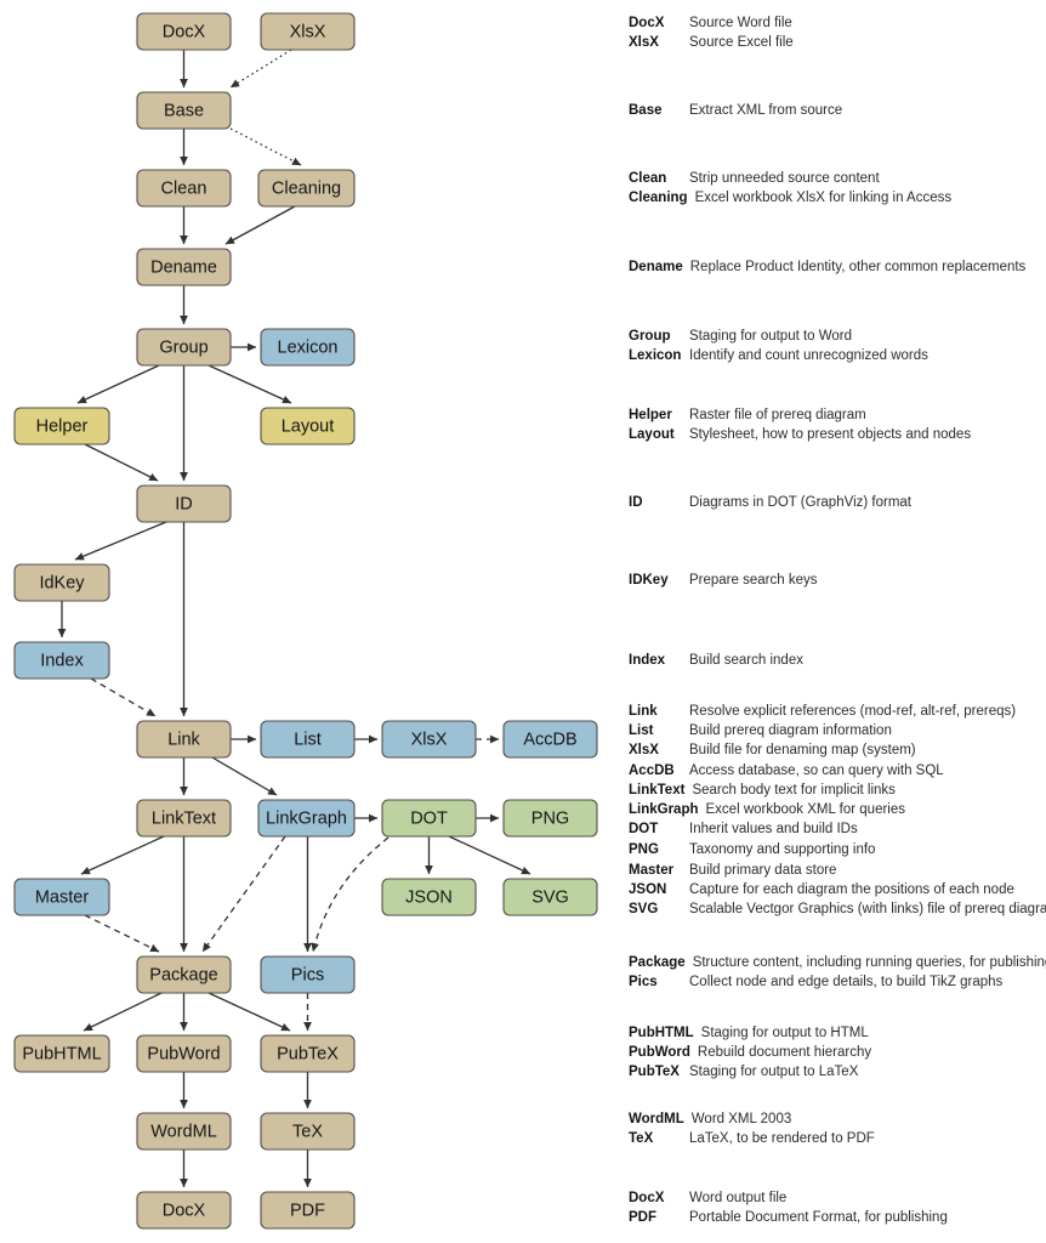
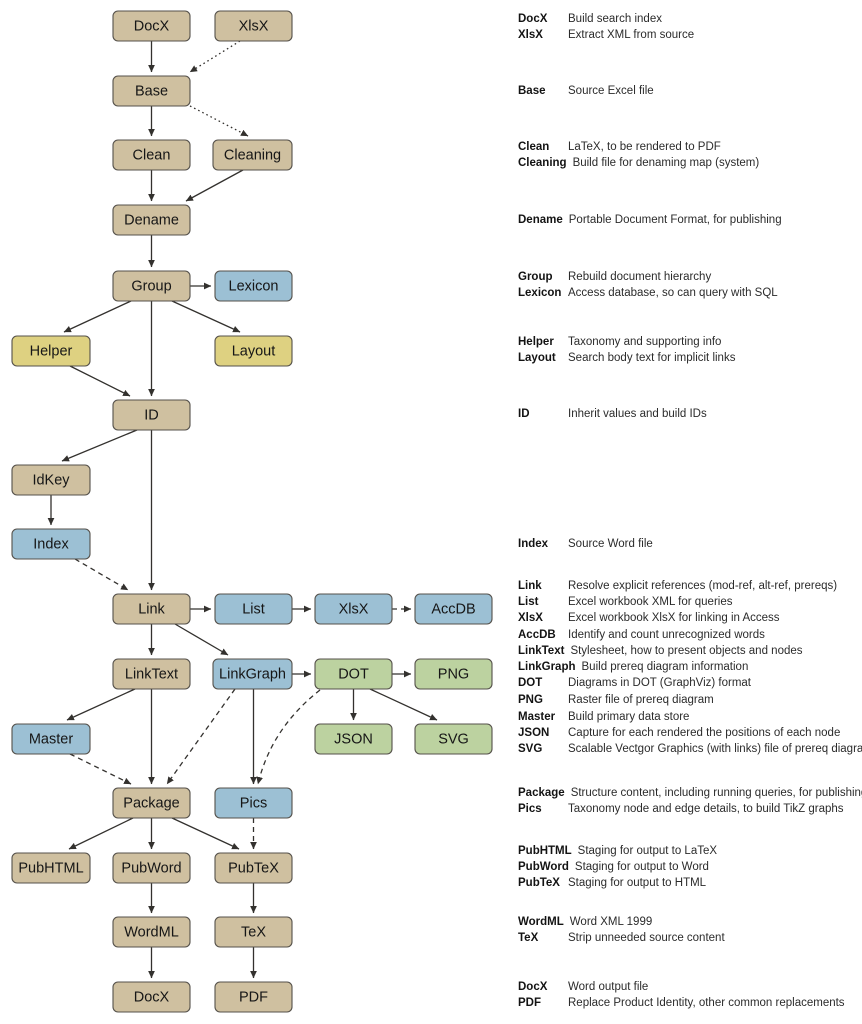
  DocX
  XlsX
  Base
  Clean
  Cleaning
  Dename
  Group
  Lexicon
  Helper
  Layout
  ID
  IdKey
  Index
  Link
  List
  XlsX
  AccDB
  LinkText
  LinkGraph
  DOT
  PNG
  Master
  JSON
  SVG
  Package
  Pics
  PubHTML
  PubWord
  PubTeX
  WordML
  TeX
  DocX
  PDF
  DocX
- Source Word file
+ Build search index
  XlsX
- Source Excel file
+ Extract XML from source
  Base
- Extract XML from source
+ Source Excel file
  Clean
- Strip unneeded source content
+ LaTeX, to be rendered to PDF
  Cleaning
- Excel workbook XlsX for linking in Access
+ Build file for denaming map (system)
  Dename
- Replace Product Identity, other common replacements
+ Portable Document Format, for publishing
  Group
- Staging for output to Word
+ Rebuild document hierarchy
  Lexicon
- Identify and count unrecognized words
+ Access database, so can query with SQL
  Helper
- Raster file of prereq diagram
+ Taxonomy and supporting info
  Layout
- Stylesheet, how to present objects and nodes
+ Search body text for implicit links
  ID
- Diagrams in DOT (GraphViz) format
+ Inherit values and build IDs
- IDKey
- Prepare search keys
  Index
- Build search index
+ Source Word file
  Link
  Resolve explicit references (mod-ref, alt-ref, prereqs)
  List
- Build prereq diagram information
+ Excel workbook XML for queries
  XlsX
- Build file for denaming map (system)
+ Excel workbook XlsX for linking in Access
  AccDB
- Access database, so can query with SQL
+ Identify and count unrecognized words
  LinkText
- Search body text for implicit links
+ Stylesheet, how to present objects and nodes
  LinkGraph
- Excel workbook XML for queries
+ Build prereq diagram information
  DOT
- Inherit values and build IDs
+ Diagrams in DOT (GraphViz) format
  PNG
- Taxonomy and supporting info
+ Raster file of prereq diagram
  Master
  Build primary data store
  JSON
- Capture for each diagram the positions of each node
+ Capture for each rendered the positions of each node
  SVG
  Scalable Vectgor Graphics (with links) file of prereq diagra
  Package
  Structure content, including running queries, for publishin
  Pics
- Collect node and edge details, to build TikZ graphs
+ Taxonomy node and edge details, to build TikZ graphs
  PubHTML
- Staging for output to HTML
+ Staging for output to LaTeX
  PubWord
- Rebuild document hierarchy
+ Staging for output to Word
  PubTeX
- Staging for output to LaTeX
+ Staging for output to HTML
  WordML
- Word XML 2003
+ Word XML 1999
  TeX
- LaTeX, to be rendered to PDF
+ Strip unneeded source content
  DocX
  Word output file
  PDF
- Portable Document Format, for publishing
+ Replace Product Identity, other common replacements
